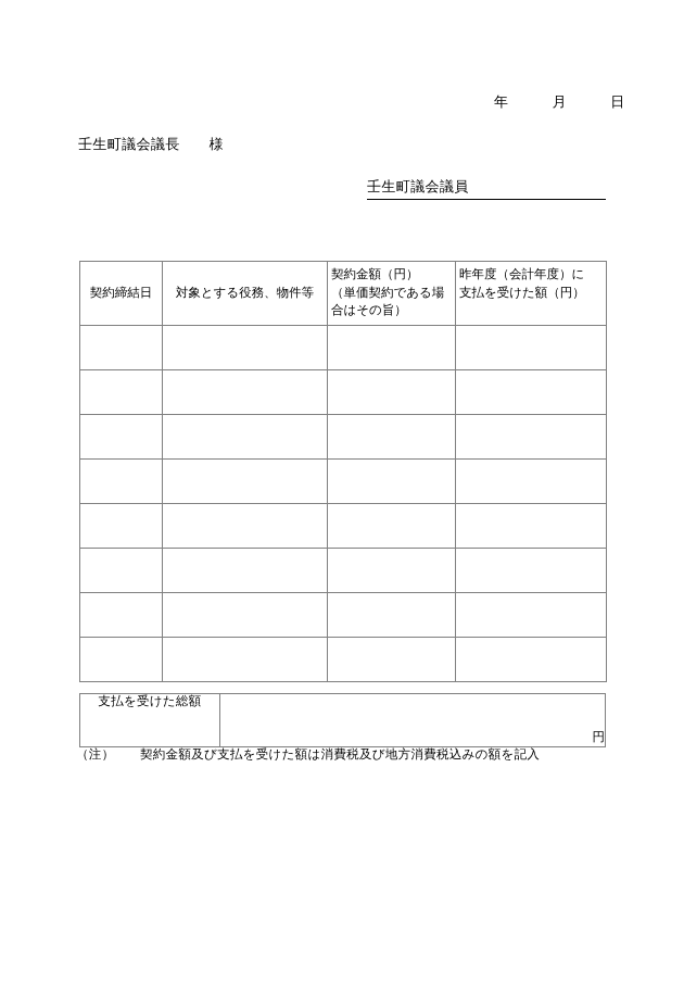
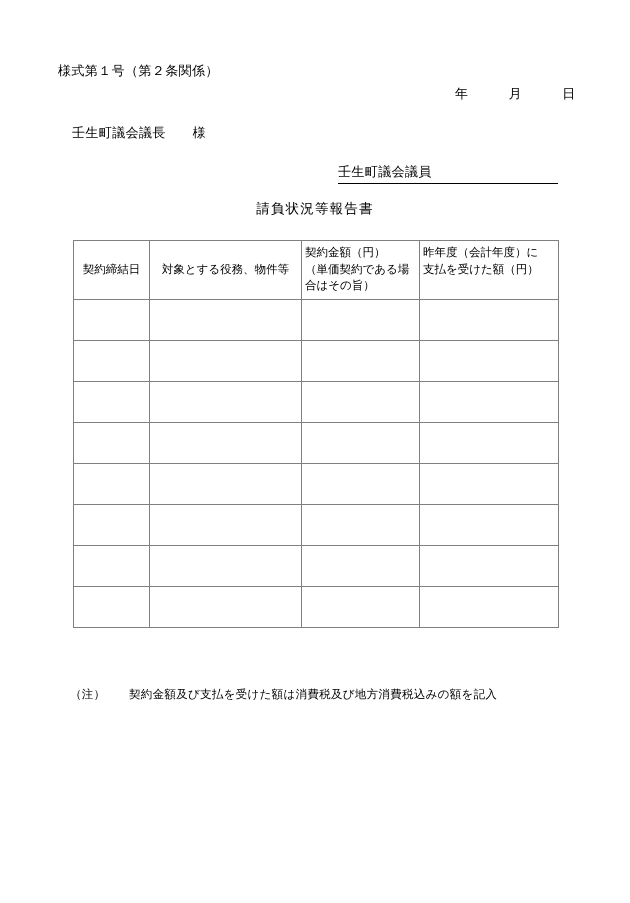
+ 様式第１号（第２条関係）
  年 月 日
  壬生町議会議長 様
  壬生町議会議員
+ 請負状況等報告書
  契約締結日	対象とする役務、物件等	契約金額（円） （単価契約である場 合はその旨）	昨年度（会計年度）に 支払を受けた額（円）
- 支払を受けた総額	円
  （注） 契約金額及び支払を受けた額は消費税及び地方消費税込みの額を記入
